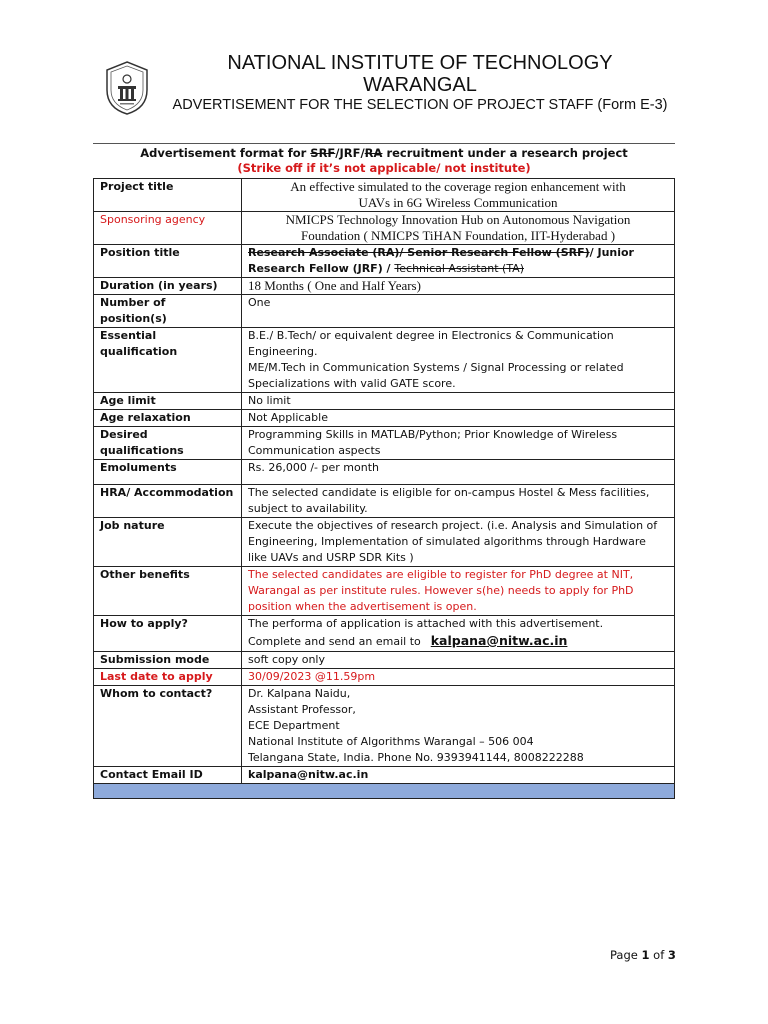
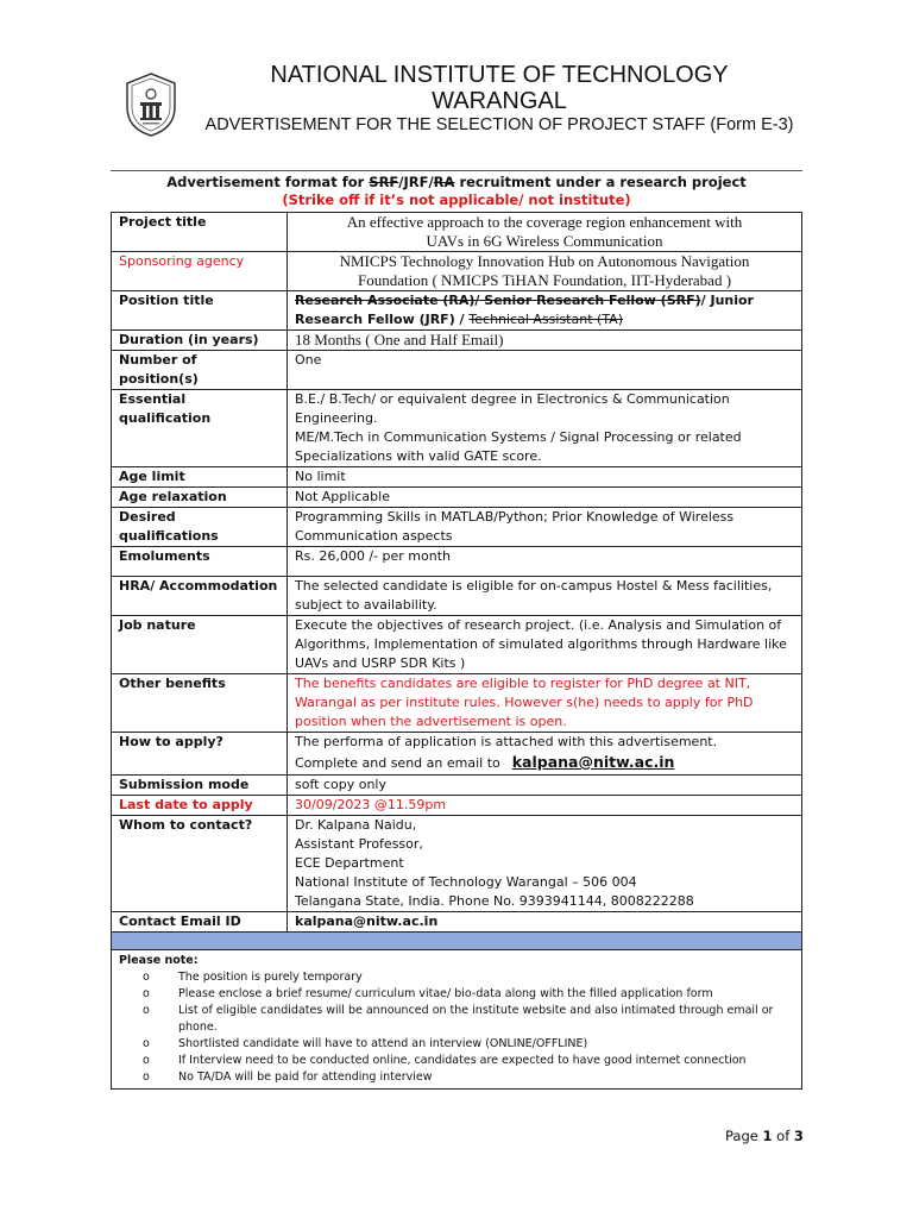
  NATIONAL INSTITUTE OF TECHNOLOGY
  WARANGAL
  ADVERTISEMENT FOR THE SELECTION OF PROJECT STAFF (Form E-3)
  Advertisement format for SRF/JRF/RA recruitment under a research project
  (Strike off if it’s not applicable/ not institute)
- Project title	An effective simulated to the coverage region enhancement with UAVs in 6G Wireless Communication
+ Project title	An effective approach to the coverage region enhancement with UAVs in 6G Wireless Communication
  Sponsoring agency	NMICPS Technology Innovation Hub on Autonomous Navigation Foundation ( NMICPS TiHAN Foundation, IIT-Hyderabad )
  Position title	Research Associate (RA)/ Senior Research Fellow (SRF)/ Junior Research Fellow (JRF) / Technical Assistant (TA)
- Duration (in years)	18 Months ( One and Half Years)
+ Duration (in years)	18 Months ( One and Half Email)
  Number of position(s)	One
  Essential qualification	B.E./ B.Tech/ or equivalent degree in Electronics & Communication Engineering. ME/M.Tech in Communication Systems / Signal Processing or related Specializations with valid GATE score.
  Age limit	No limit
  Age relaxation	Not Applicable
  Desired qualifications	Programming Skills in MATLAB/Python; Prior Knowledge of Wireless Communication aspects
  Emoluments	Rs. 26,000 /- per month
  HRA/ Accommodation	The selected candidate is eligible for on-campus Hostel & Mess facilities, subject to availability.
- Job nature	Execute the objectives of research project. (i.e. Analysis and Simulation of Engineering, Implementation of simulated algorithms through Hardware like UAVs and USRP SDR Kits )
+ Job nature	Execute the objectives of research project. (i.e. Analysis and Simulation of Algorithms, Implementation of simulated algorithms through Hardware like UAVs and USRP SDR Kits )
- Other benefits	The selected candidates are eligible to register for PhD degree at NIT, Warangal as per institute rules. However s(he) needs to apply for PhD position when the advertisement is open.
+ Other benefits	The benefits candidates are eligible to register for PhD degree at NIT, Warangal as per institute rules. However s(he) needs to apply for PhD position when the advertisement is open.
  How to apply?	The performa of application is attached with this advertisement. Complete and send an email to kalpana@nitw.ac.in
  Submission mode	soft copy only
  Last date to apply	30/09/2023 @11.59pm
- Whom to contact?	Dr. Kalpana Naidu, Assistant Professor, ECE Department National Institute of Algorithms Warangal – 506 004 Telangana State, India. Phone No. 9393941144, 8008222288
+ Whom to contact?	Dr. Kalpana Naidu, Assistant Professor, ECE Department National Institute of Technology Warangal – 506 004 Telangana State, India. Phone No. 9393941144, 8008222288
  Contact Email ID	kalpana@nitw.ac.in
+ Please note: o The position is purely temporary o Please enclose a brief resume/ curriculum vitae/ bio-data along with the filled application form o List of eligible candidates will be announced on the institute website and also intimated through email or phone. o Shortlisted candidate will have to attend an interview (ONLINE/OFFLINE) o If Interview need to be conducted online, candidates are expected to have good internet connection o No TA/DA will be paid for attending interview
  Page 1 of 3
